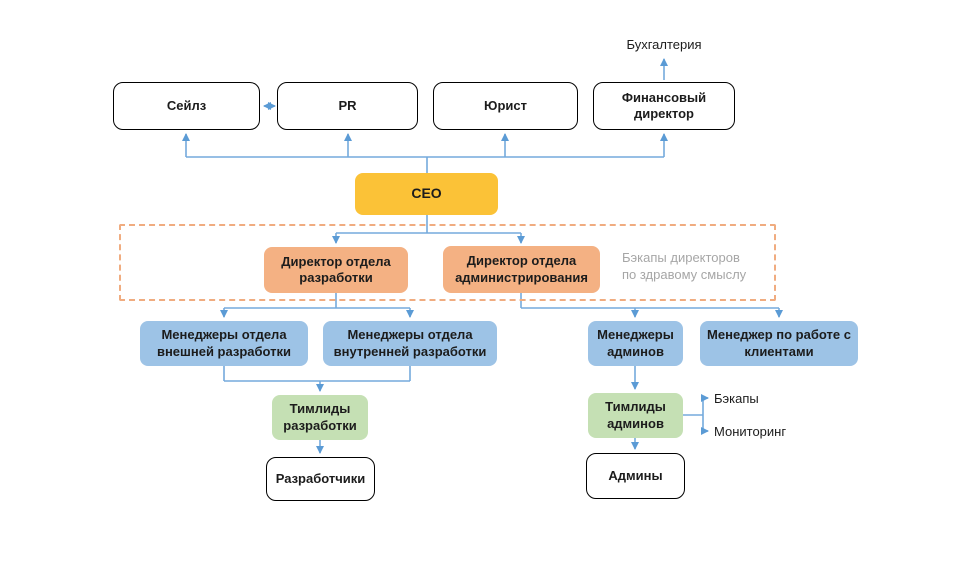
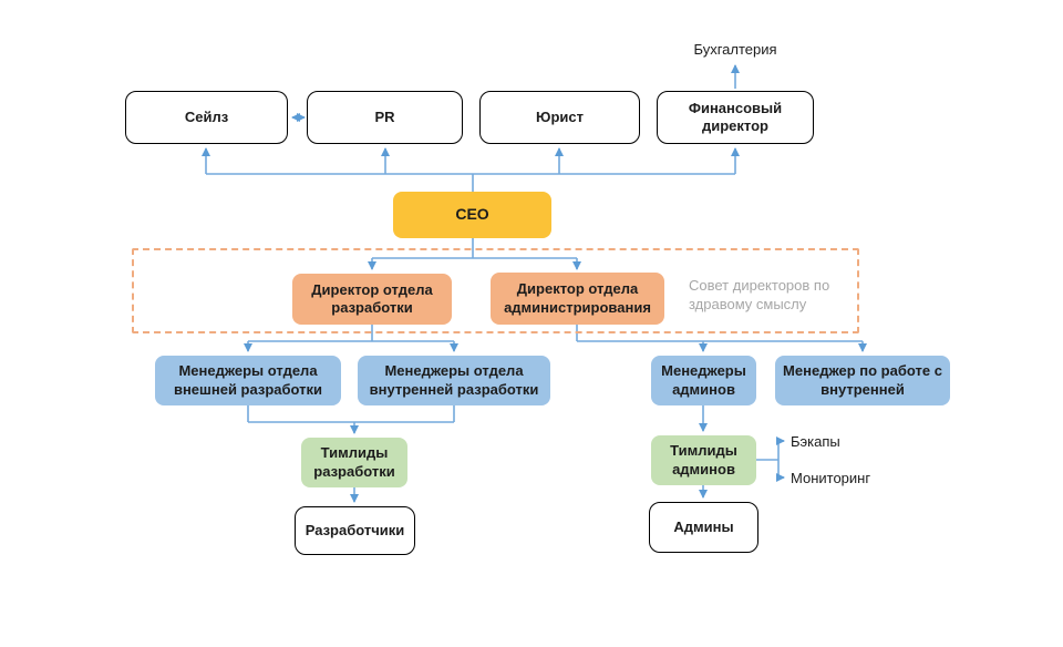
  Сейлз
  PR
  Юрист
  Финансовый директор
  Бухгалтерия
  CEO
  Директор отдела разработки
  Директор отдела администрирования
- Бэкапы директоров по здравому смыслу
+ Совет директоров по здравому смыслу
  Менеджеры отдела внешней разработки
  Менеджеры отдела внутренней разработки
  Менеджеры админов
- Менеджер по работе с клиентами
+ Менеджер по работе с внутренней
  Тимлиды разработки
  Тимлиды админов
  Разработчики
  Админы
  Бэкапы
  Мониторинг
